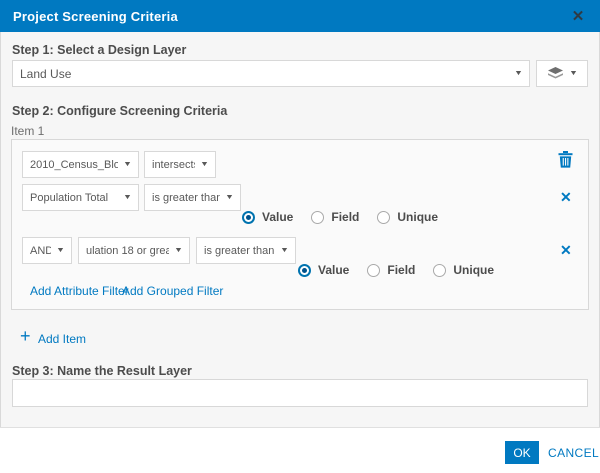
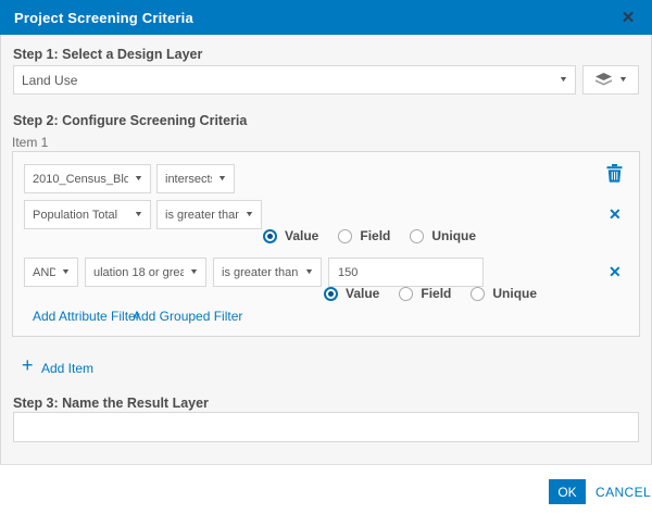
  Project Screening Criteria
  ✕
  Step 1: Select a Design Layer
  Land Use
  Step 2: Configure Screening Criteria
  Item 1
  2010_Census_Blo
  intersect
  Population Total
  is greater than
  ✕
  Value
  Field
  Unique
  AND
  ulation 18 or grea
  is greater than
+ 150
  ✕
  Value
  Field
  Unique
  Add Attribute Filter
  Add Grouped Filter
  +
  Add Item
  Step 3: Name the Result Layer
  OK
  CANCEL
